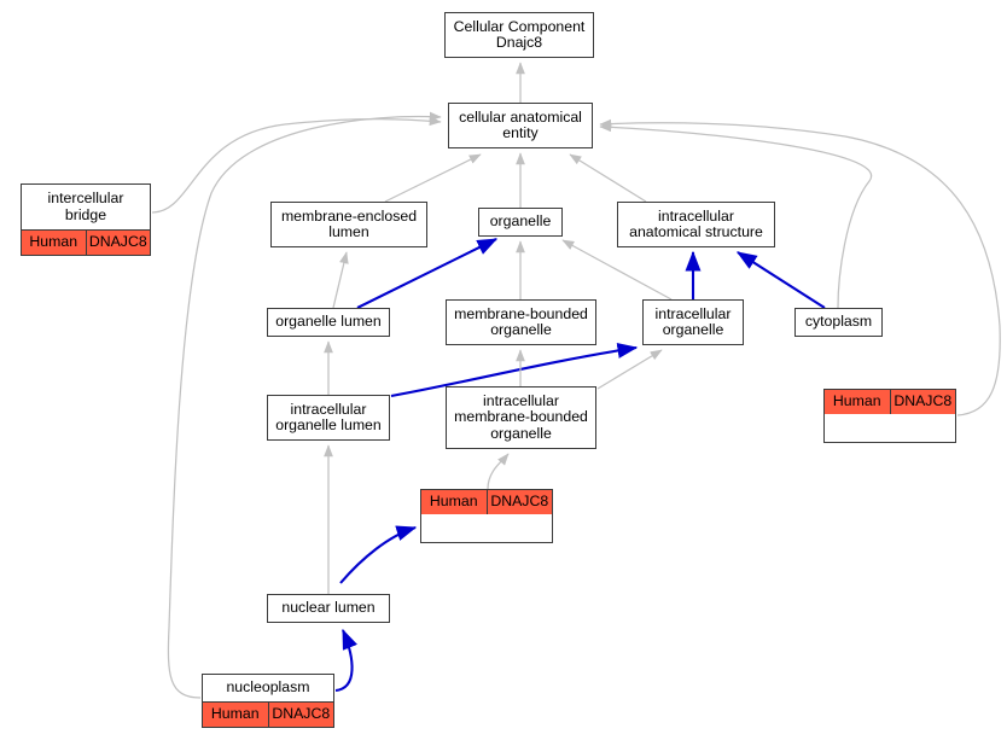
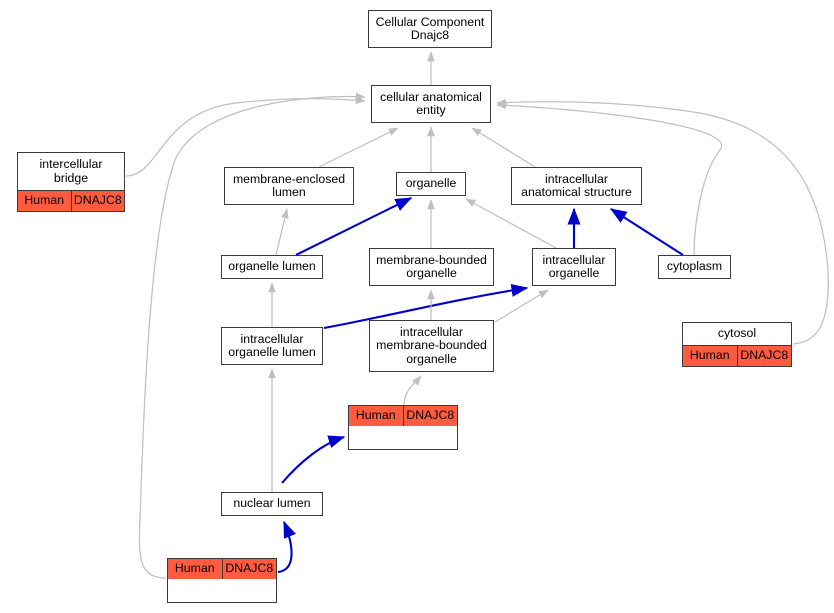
  Cellular Component
  Dnajc8
  cellular anatomical
  entity
  intercellular
  bridge
  Human
  DNAJC8
  membrane-enclosed
  lumen
  organelle
  intracellular
  anatomical structure
  organelle lumen
  membrane-bounded
  organelle
  intracellular
  organelle
  cytoplasm
+ cytosol
  Human
  DNAJC8
  intracellular
  organelle lumen
  intracellular
  membrane-bounded
  organelle
  Human
  DNAJC8
  nuclear lumen
- nucleoplasm
  Human
  DNAJC8
